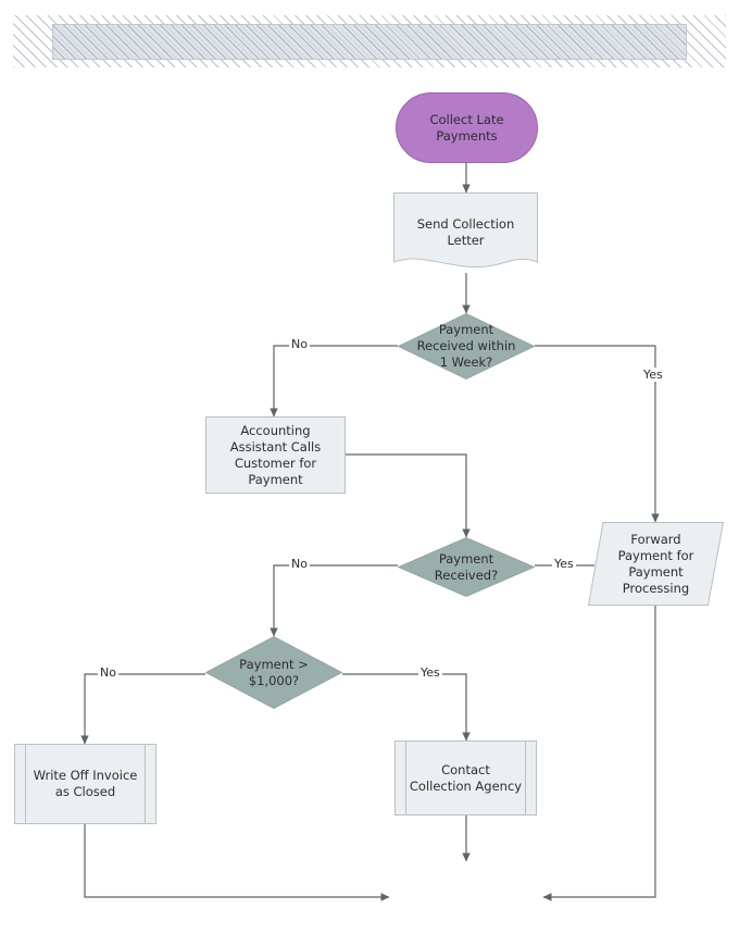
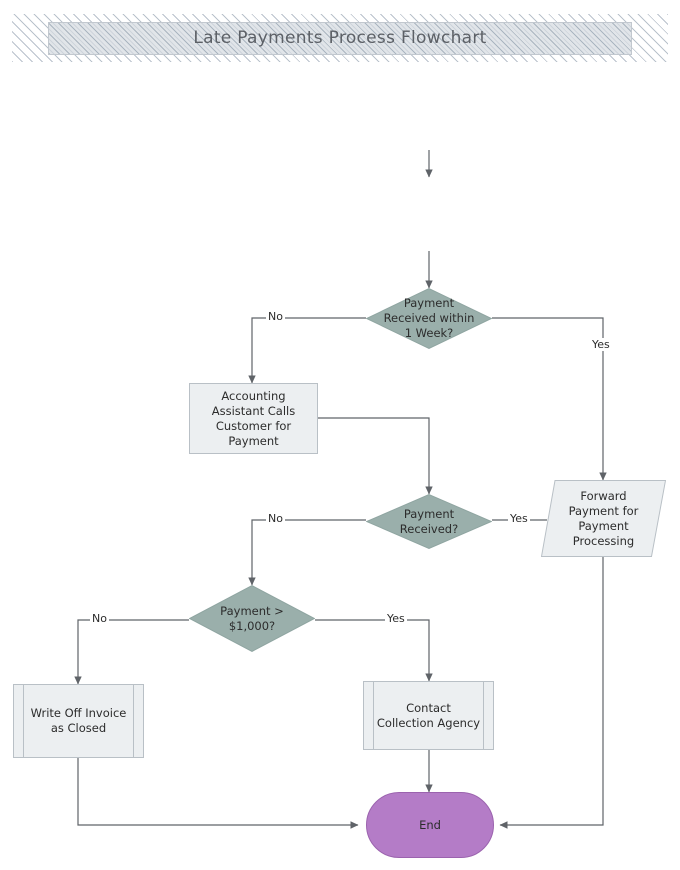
+ Late Payments Process Flowchart
  No
  Yes
  No
  Yes
  No
  Yes
- Collect Late
- Payments
- Send Collection
- Letter
  Payment
  Received within
  1 Week?
  Accounting
  Assistant Calls
  Customer for
  Payment
  Payment
  Received?
  Forward
  Payment for
  Payment
  Processing
  Payment >
  $1,000?
  Write Off Invoice
  as Closed
  Contact
  Collection Agency
+ End
